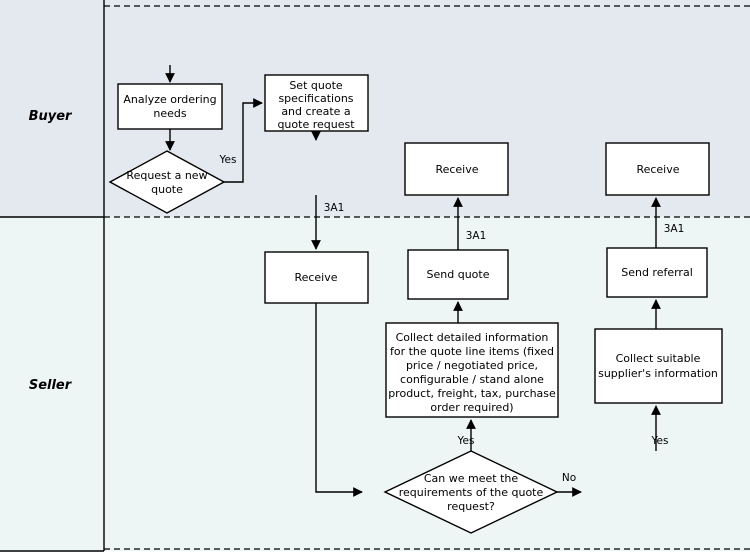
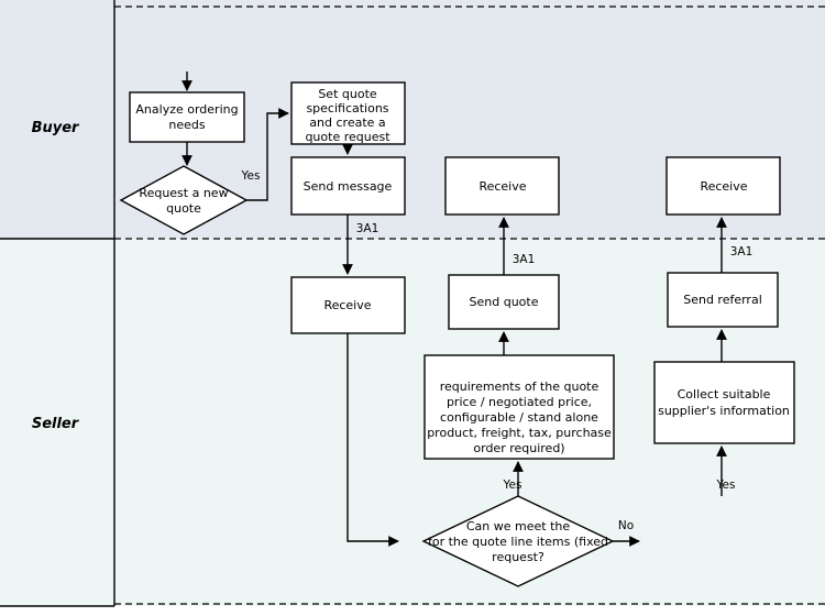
  Buyer
  Seller
  Yes
  3A1
  3A1
  3A1
  Yes
  No
  Yes
  Analyze ordering
  needs
  Request a new
  quote
  Set quote
  specifications
  and create a
  quote request
+ Send message
  Receive
  Receive
  Receive
  Send quote
  Send referral
- Collect detailed information
- for the quote line items (fixed
+ requirements of the quote
  price / negotiated price,
  configurable / stand alone
  product, freight, tax, purchase
  order required)
  Collect suitable
  supplier's information
  Can we meet the
- requirements of the quote
+ for the quote line items (fixed
  request?
